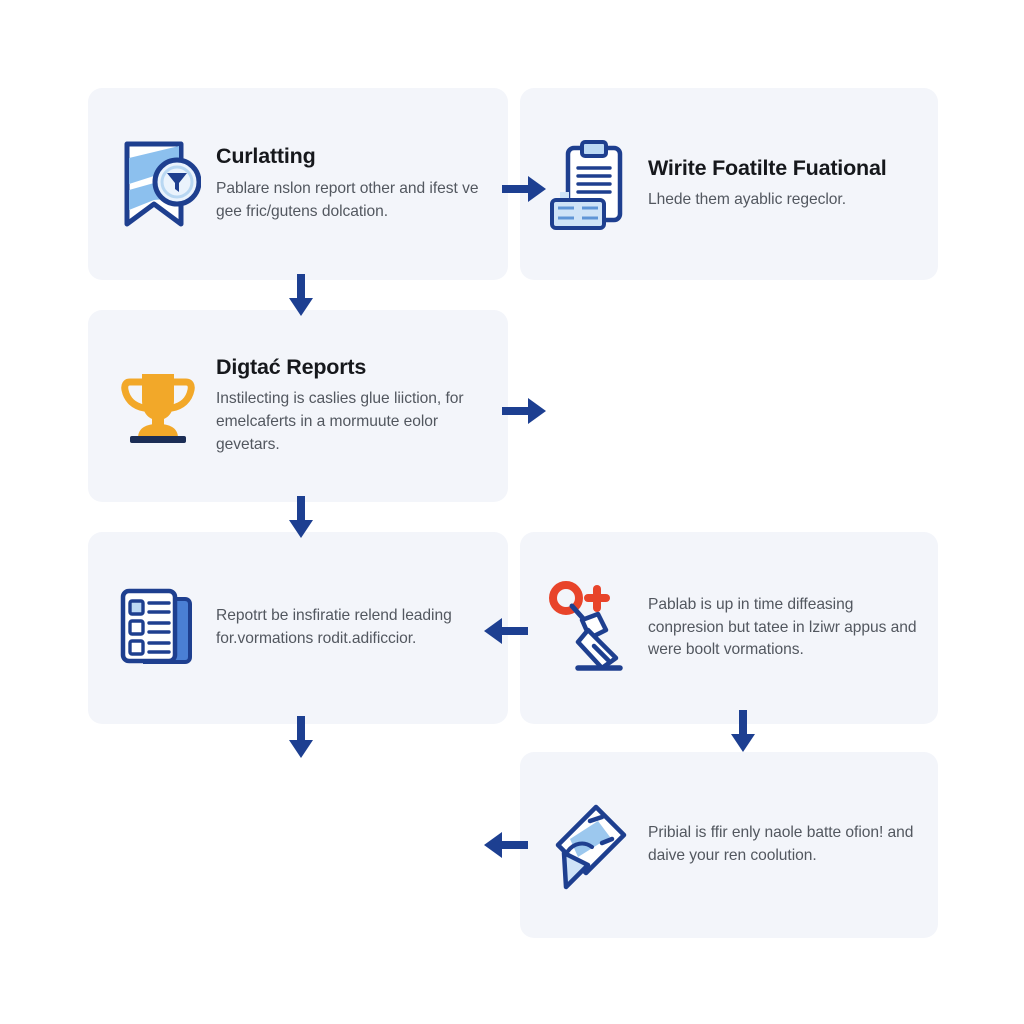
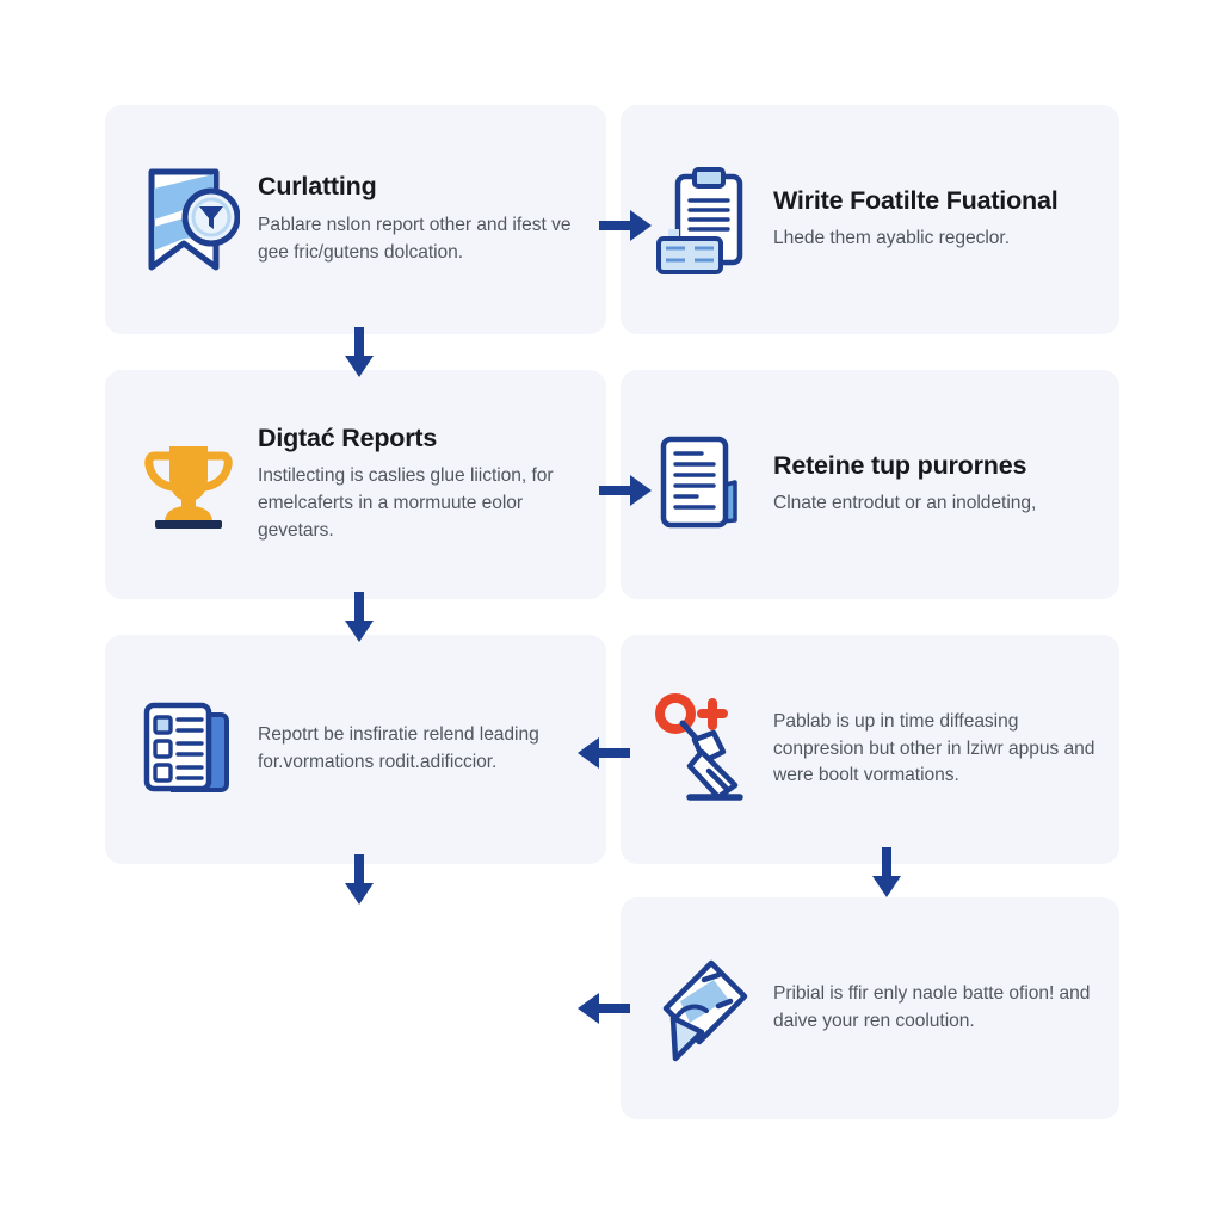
  Curlatting
  Pablare nslon report other and ifest ve gee fric/gutens dolcation.
  Wirite Foatilte Fuational
  Lhede them ayablic regeclor.
  Digtać Reports
  Instilecting is caslies glue liiction, for emelcaferts in a mormuute eolor gevetars.
+ Reteine tup purornes
+ Clnate entrodut or an inoldeting,
  Repotrt be insfiratie relend leading for.vormations rodit.adificcior.
- Pablab is up in time diffeasing conpresion but tatee in lziwr appus and were boolt vormations.
+ Pablab is up in time diffeasing conpresion but other in lziwr appus and were boolt vormations.
  Pribial is ffir enly naole batte ofion! and daive your ren coolution.
